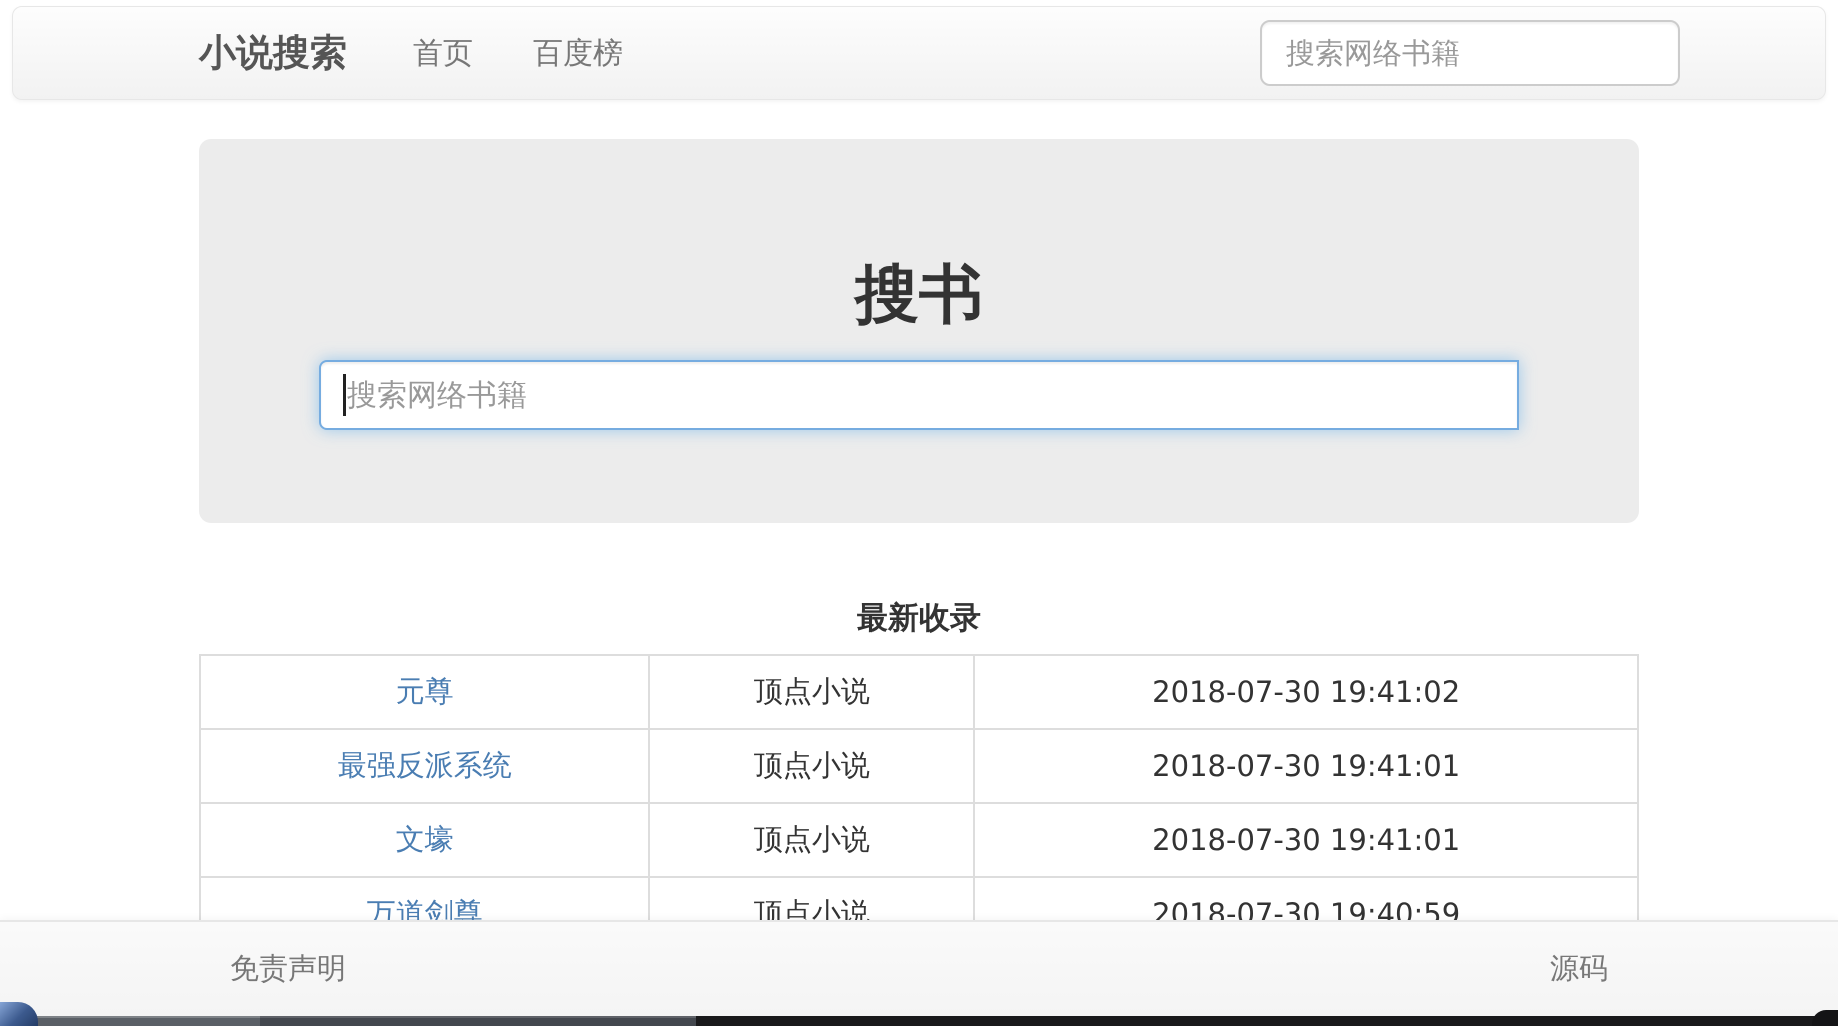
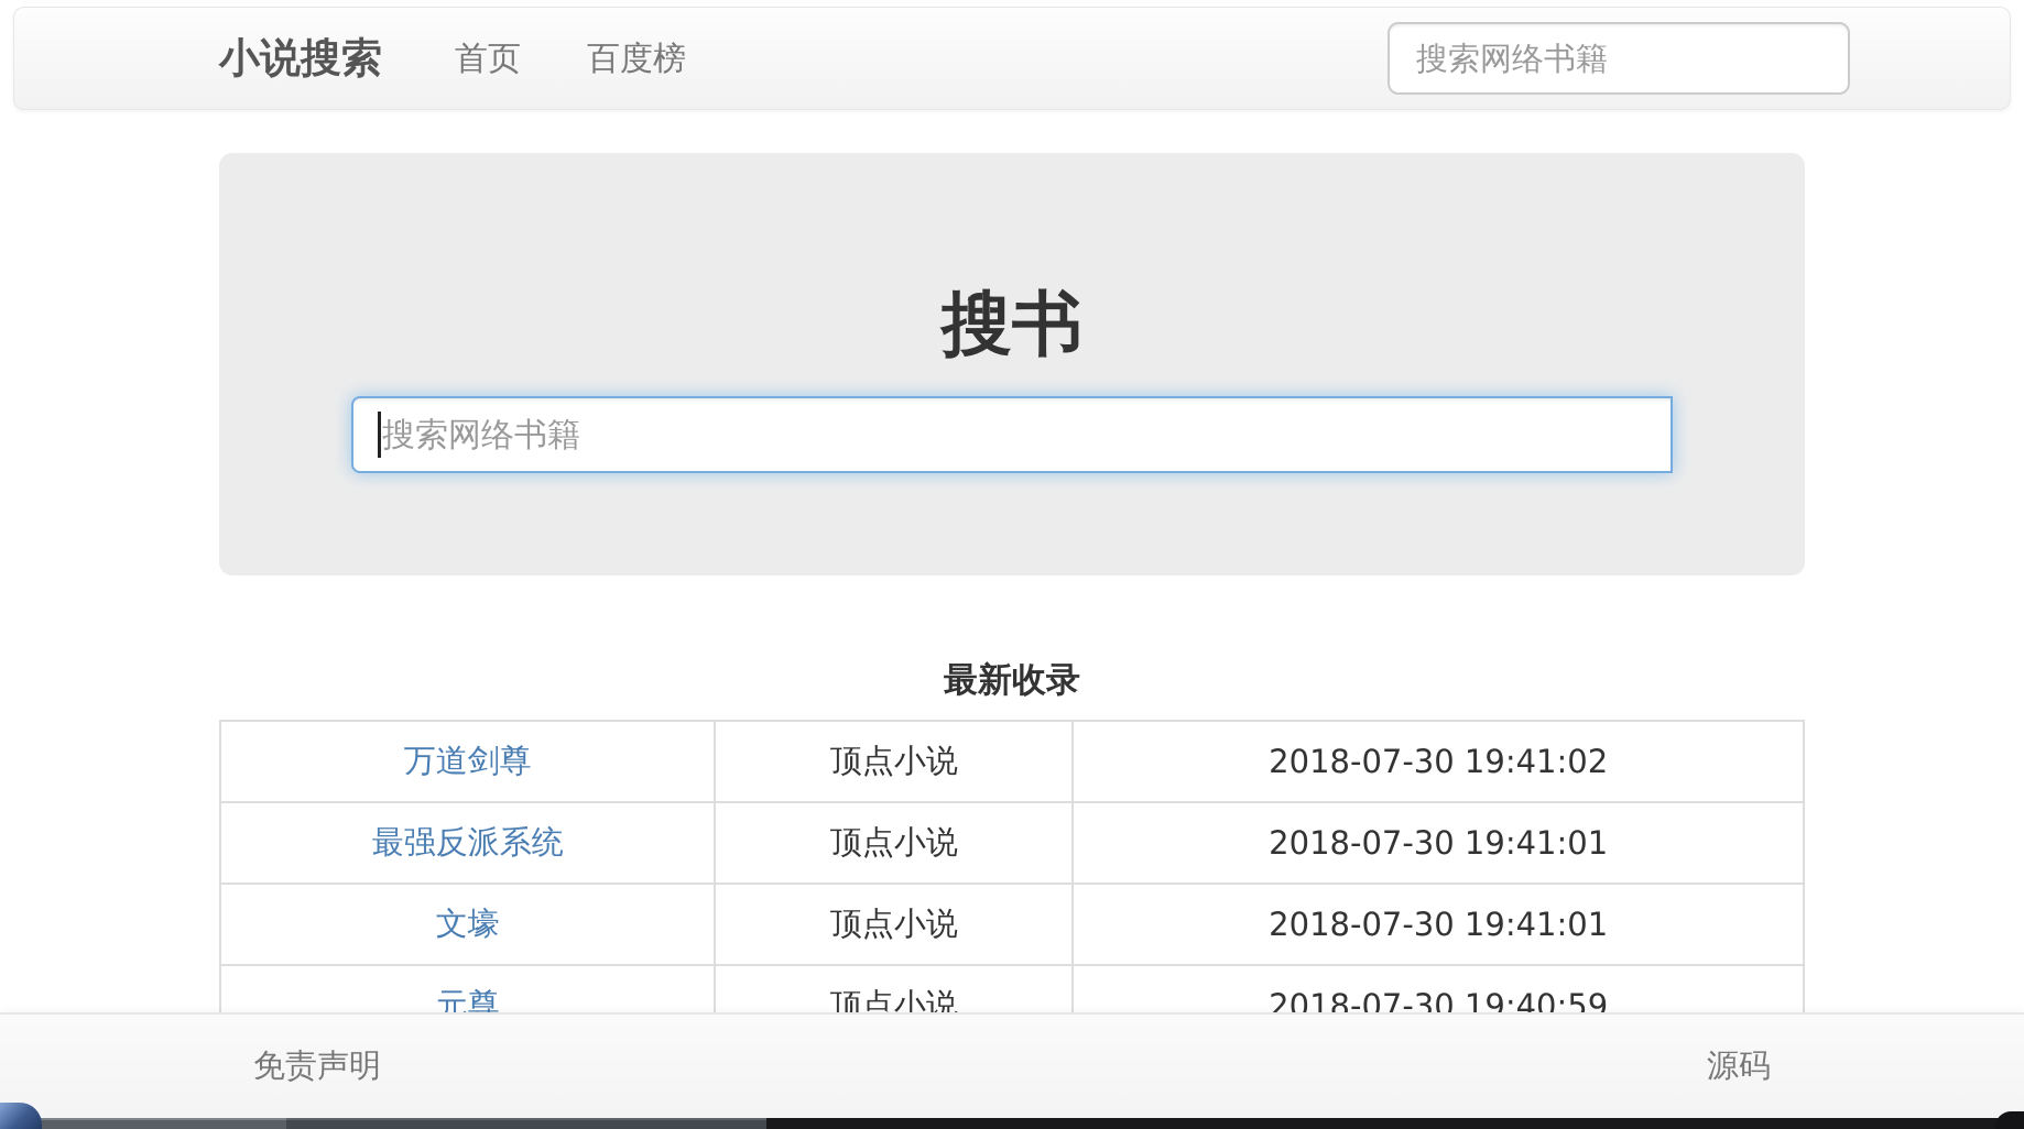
  小说搜索
  首页
  百度榜
  搜索网络书籍
  搜书
  搜索网络书籍
  最新收录
- 元尊	顶点小说	2018-07-30 19:41:02
+ 万道剑尊	顶点小说	2018-07-30 19:41:02
  最强反派系统	顶点小说	2018-07-30 19:41:01
  文壕	顶点小说	2018-07-30 19:41:01
- 万道剑尊	顶点小说	2018-07-30 19:40:59
+ 元尊	顶点小说	2018-07-30 19:40:59
  免责声明
  源码
